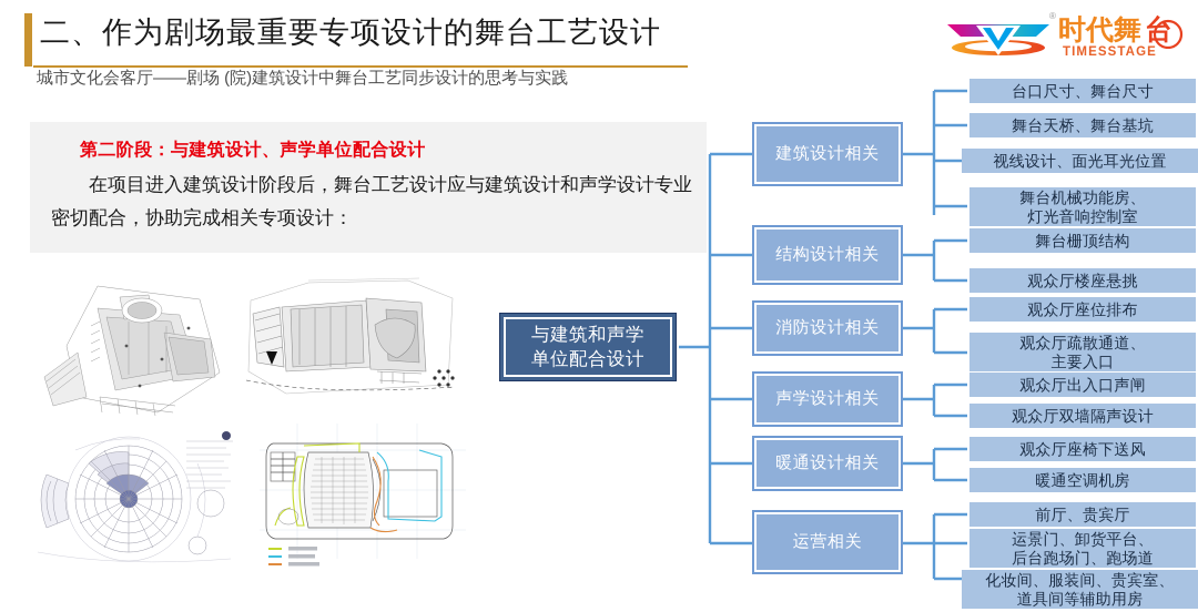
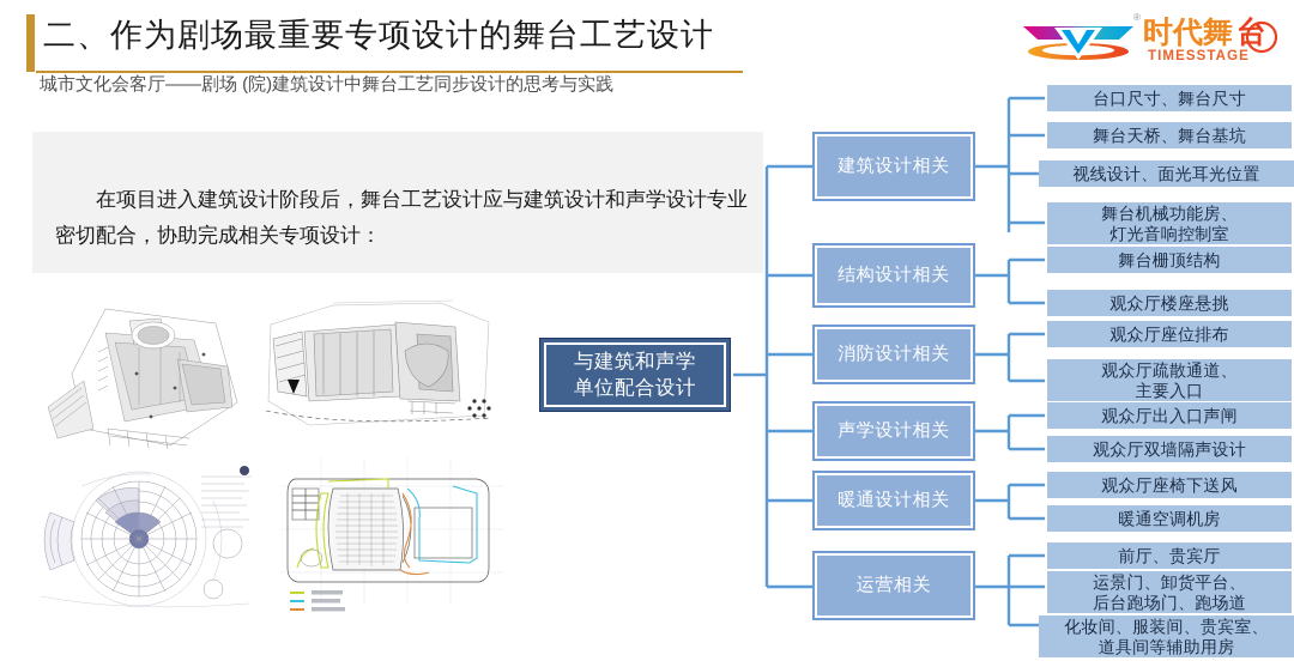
  二、作为剧场最重要专项设计的舞台工艺设计
  城市文化会客厅——剧场 (院)建筑设计中舞台工艺同步设计的思考与实践
  ®
  时代舞
  台
  TIMESSTAGE
- 第二阶段：与建筑设计、声学单位配合设计
  在项目进入建筑设计阶段后，舞台工艺设计应与建筑设计和声学设计专业密切配合，协助完成相关专项设计：
  与建筑和声学
  单位配合设计
  建筑设计相关
  结构设计相关
  消防设计相关
  声学设计相关
  暖通设计相关
  运营相关
  台口尺寸、舞台尺寸
  舞台天桥、舞台基坑
  视线设计、面光耳光位置
  舞台机械功能房、
  灯光音响控制室
  舞台栅顶结构
  观众厅楼座悬挑
  观众厅座位排布
  观众厅疏散通道、
  主要入口
  观众厅出入口声闸
  观众厅双墙隔声设计
  观众厅座椅下送风
  暖通空调机房
  前厅、贵宾厅
  运景门、卸货平台、
  后台跑场门、跑场道
  化妆间、服装间、贵宾室、
  道具间等辅助用房
